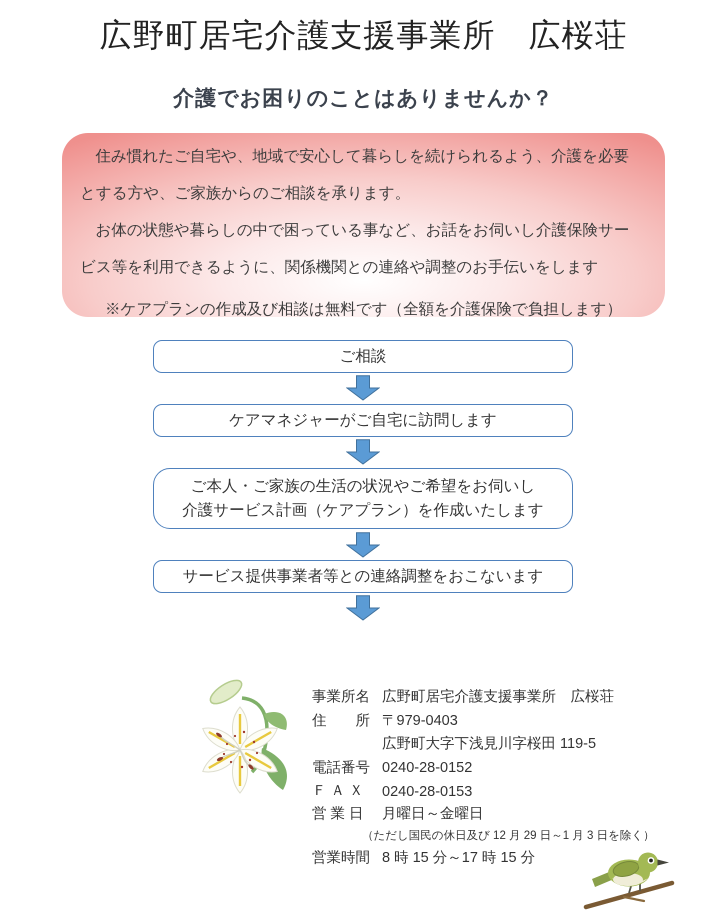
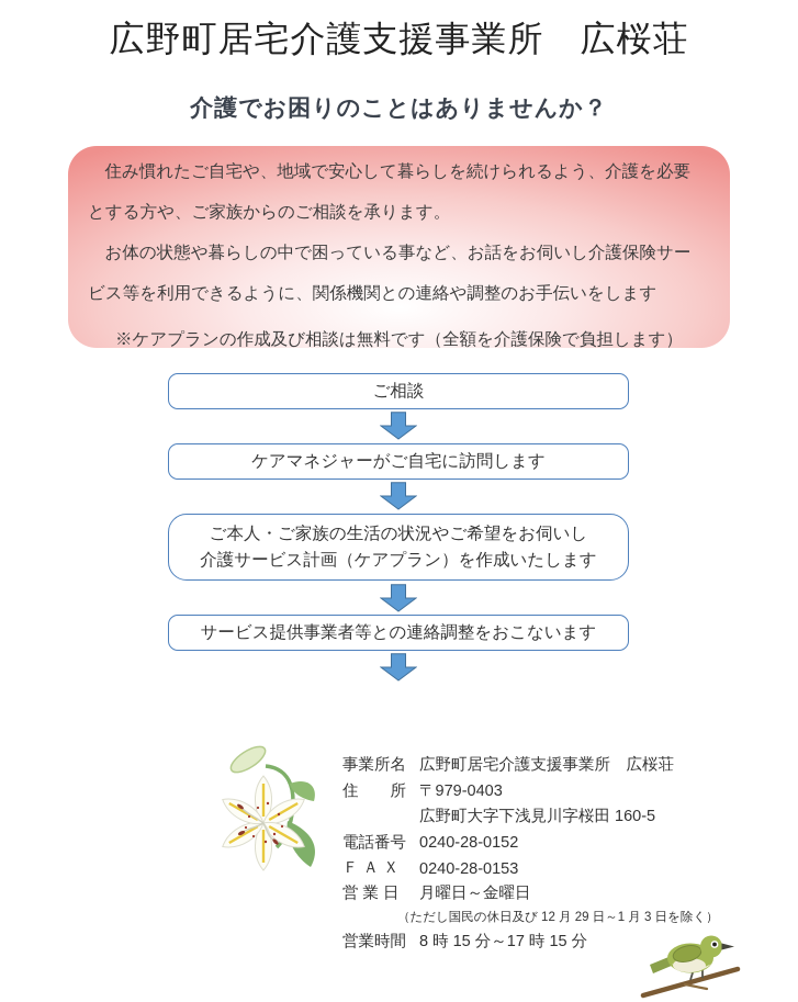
  広野町居宅介護支援事業所 広桜荘
  介護でお困りのことはありませんか？
  住み慣れたご自宅や、地域で安心して暮らしを続けられるよう、介護を必要
  とする方や、ご家族からのご相談を承ります。
  お体の状態や暮らしの中で困っている事など、お話をお伺いし介護保険サー
  ビス等を利用できるように、関係機関との連絡や調整のお手伝いをします
  ※ケアプランの作成及び相談は無料です（全額を介護保険で負担します）
  ご相談
  ケアマネジャーがご自宅に訪問します
  ご本人・ご家族の生活の状況やご希望をお伺いし
  介護サービス計画（ケアプラン）を作成いたします
  サービス提供事業者等との連絡調整をおこないます
  事業所名
  広野町居宅介護支援事業所 広桜荘
  住 所
  〒979-0403
- 広野町大字下浅見川字桜田 119-5
+ 広野町大字下浅見川字桜田 160-5
  電話番号
  0240-28-0152
  Ｆ Ａ Ｘ
  0240-28-0153
  営 業 日
  月曜日～金曜日
  （ただし国民の休日及び 12 月 29 日～1 月 3 日を除く）
  営業時間
  8 時 15 分～17 時 15 分
